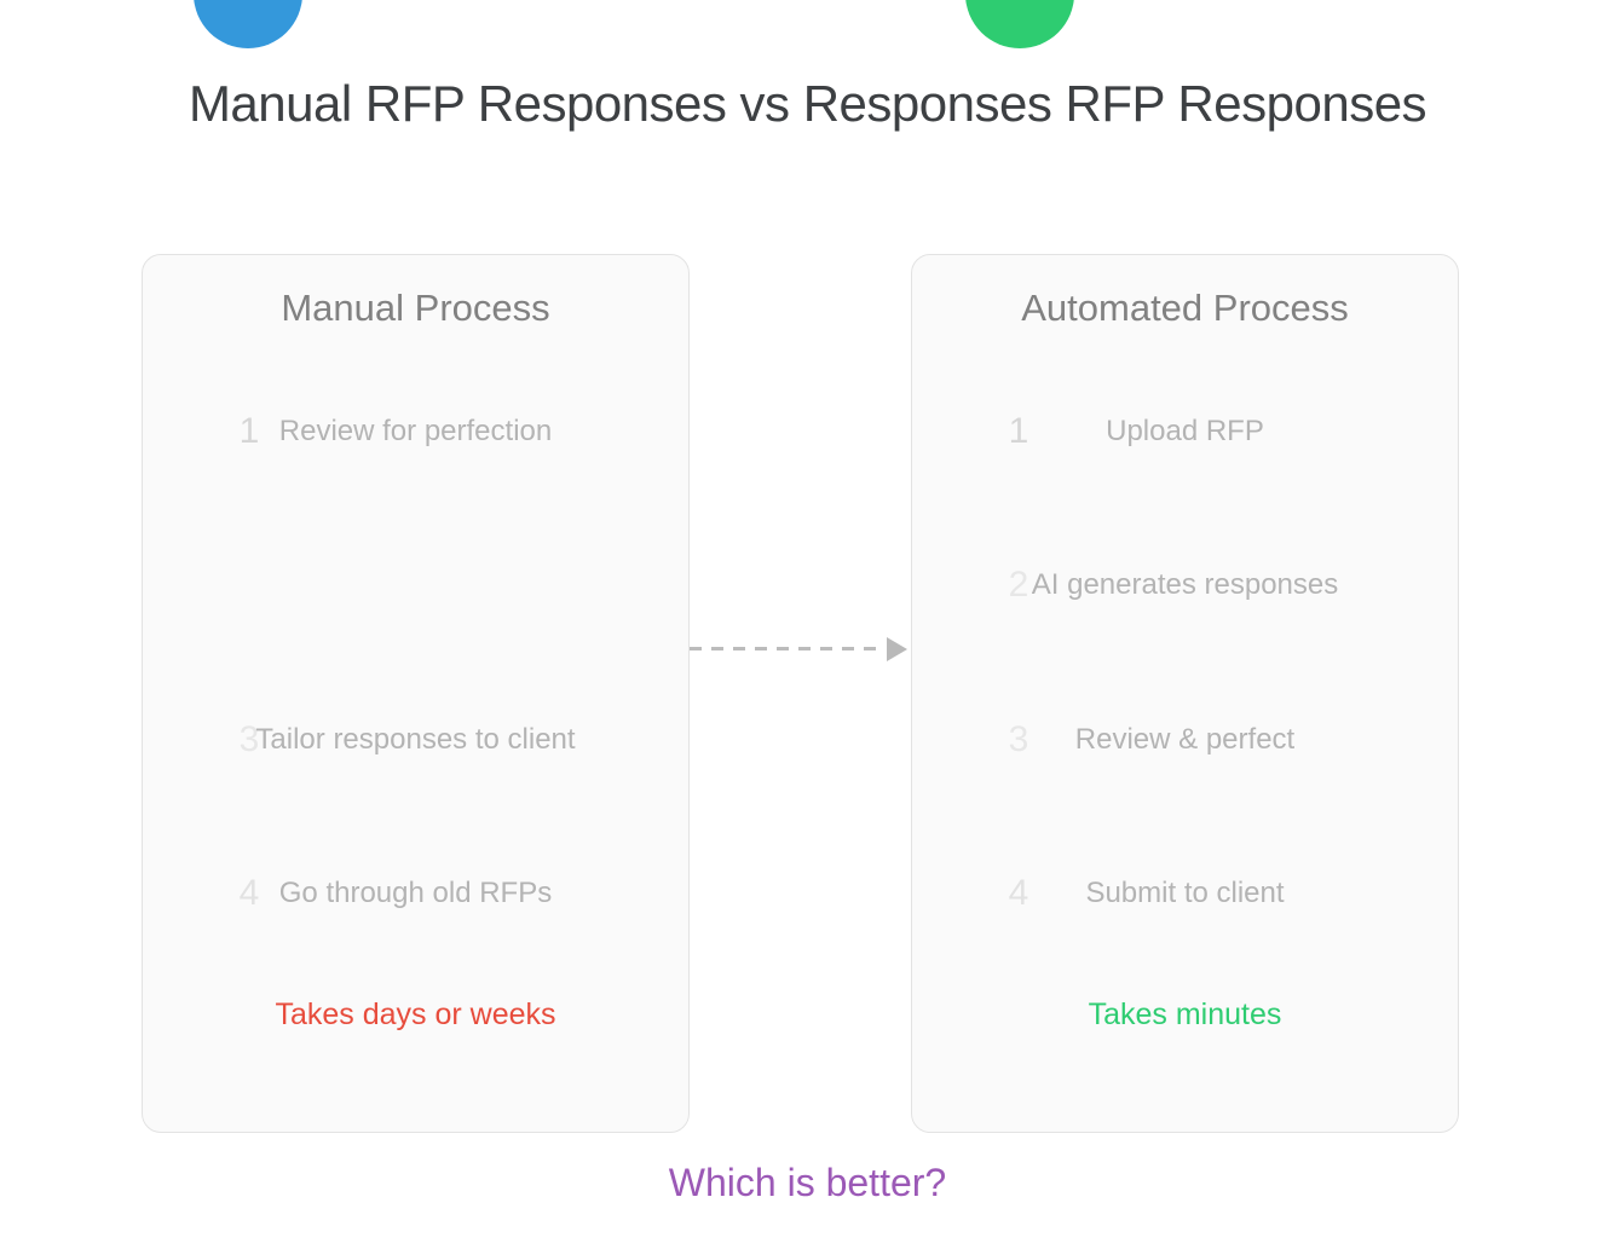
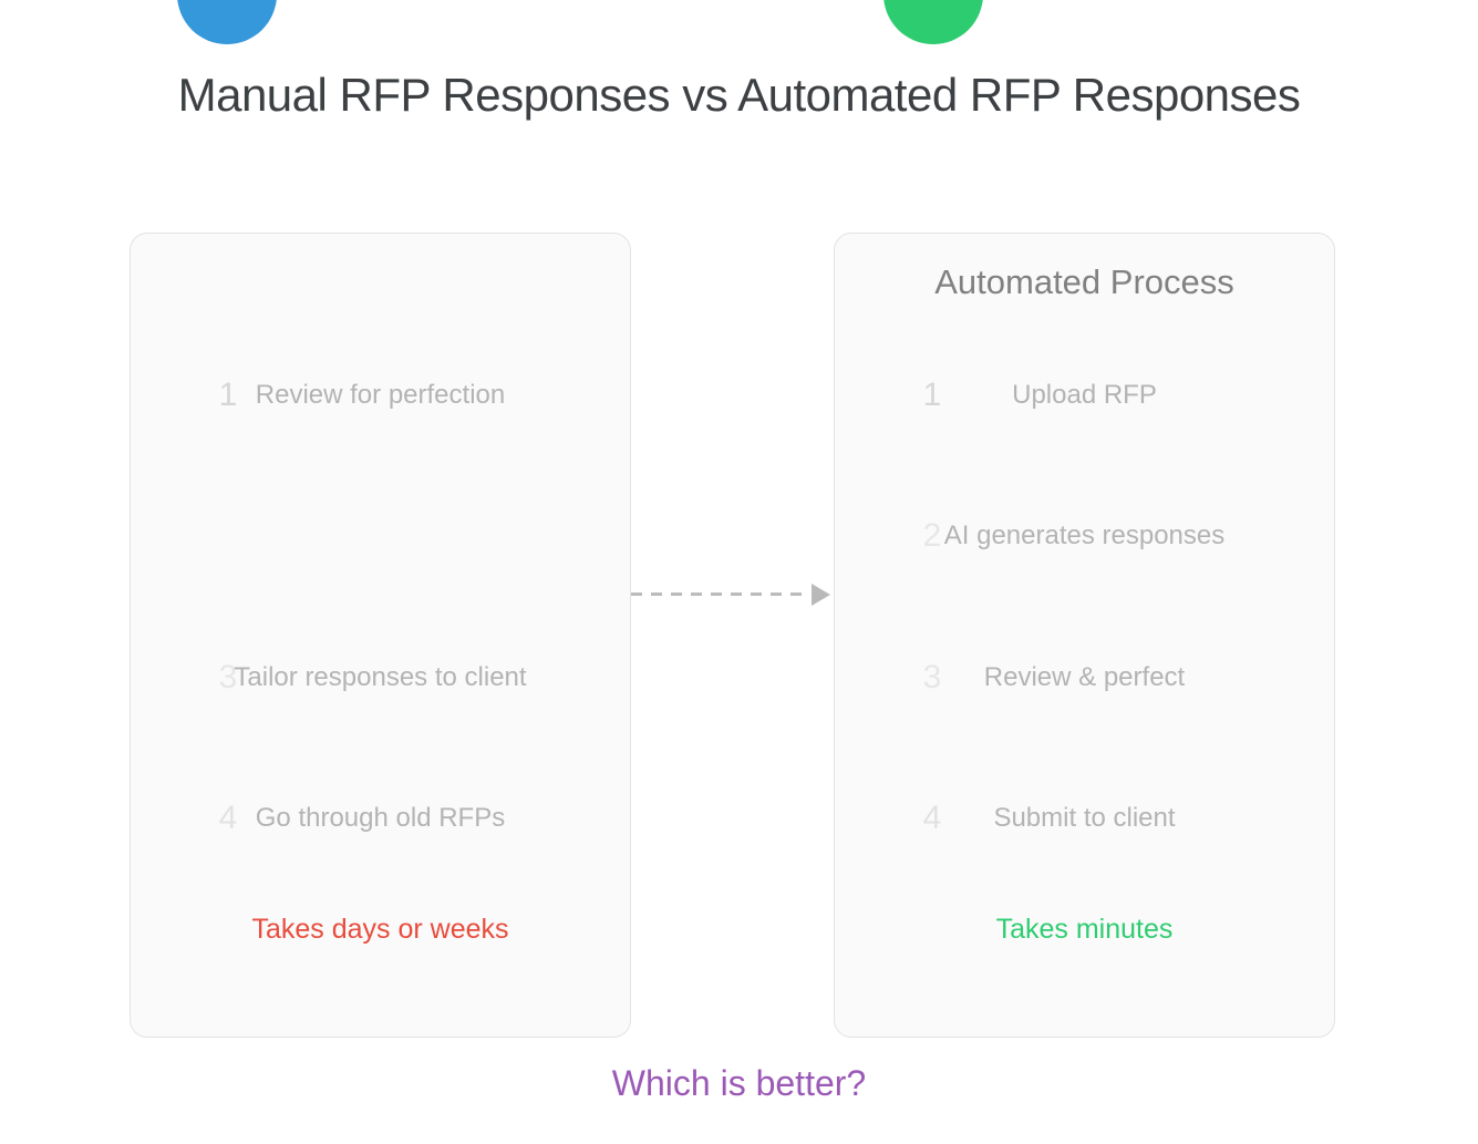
- Manual RFP Responses vs Responses RFP Responses
+ Manual RFP Responses vs Automated RFP Responses
- Manual Process
  1
  Review for perfection
  3
  Tailor responses to client
  4
  Go through old RFPs
  Takes days or weeks
  Automated Process
  1
  Upload RFP
  AI generates responses
  Review & perfect
  4
  Submit to client
  Takes minutes
  Which is better?
